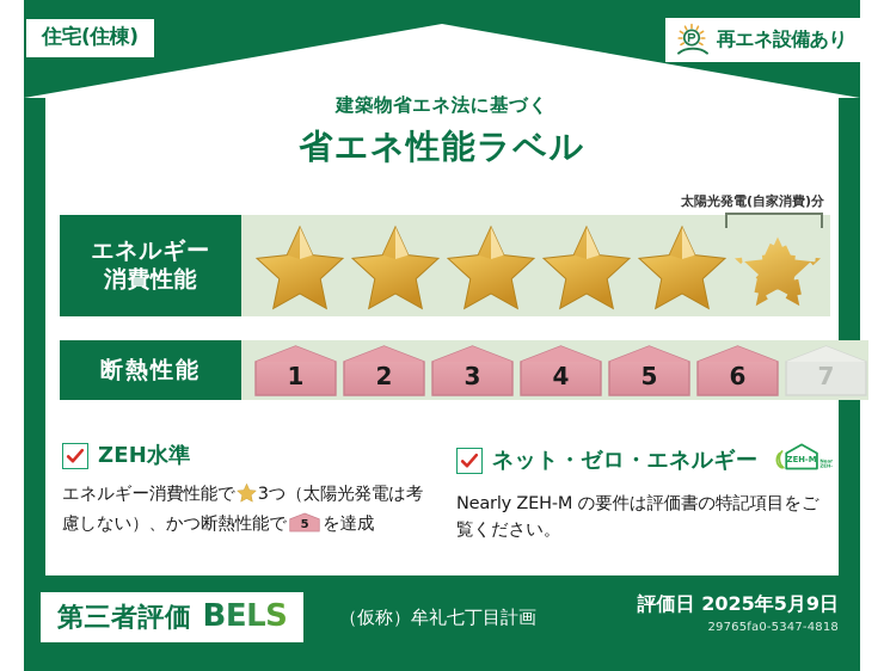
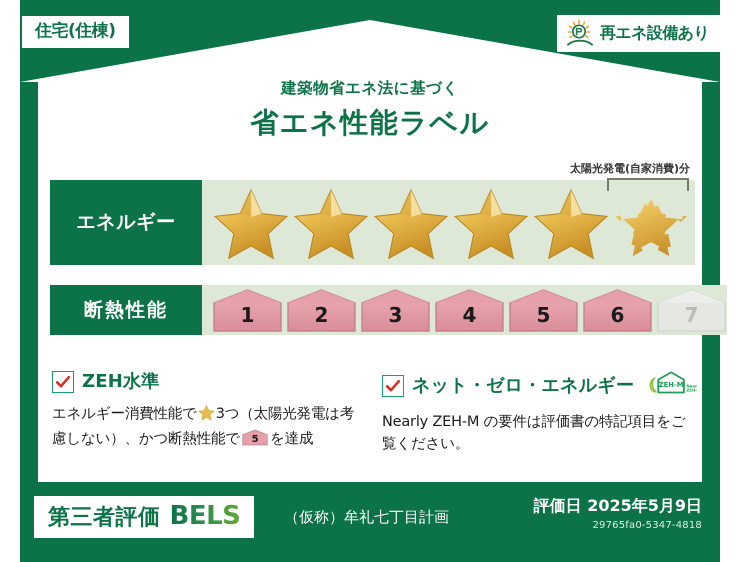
  住宅(住棟)
  再エネ設備あり
  建築物省エネ法に基づく
  省エネ性能ラベル
  エネルギー
- 消費性能
  太陽光発電(自家消費)分
  断熱性能
  1
  2
  3
  4
  5
  6
  7
  ZEH水準
  エネルギー消費性能で 3つ（太陽光発電は考慮しない）、かつ断熱性能で
  5
  を達成
  ネット・ゼロ・エネルギー
  ZEH-M
  Nearly ZEH-M の要件は評価書の特記項目をご覧ください。
  第三者評価
  BELS
  （仮称）牟礼七丁目計画
  評価日 2025年5月9日
  29765fa0-5347-4818
